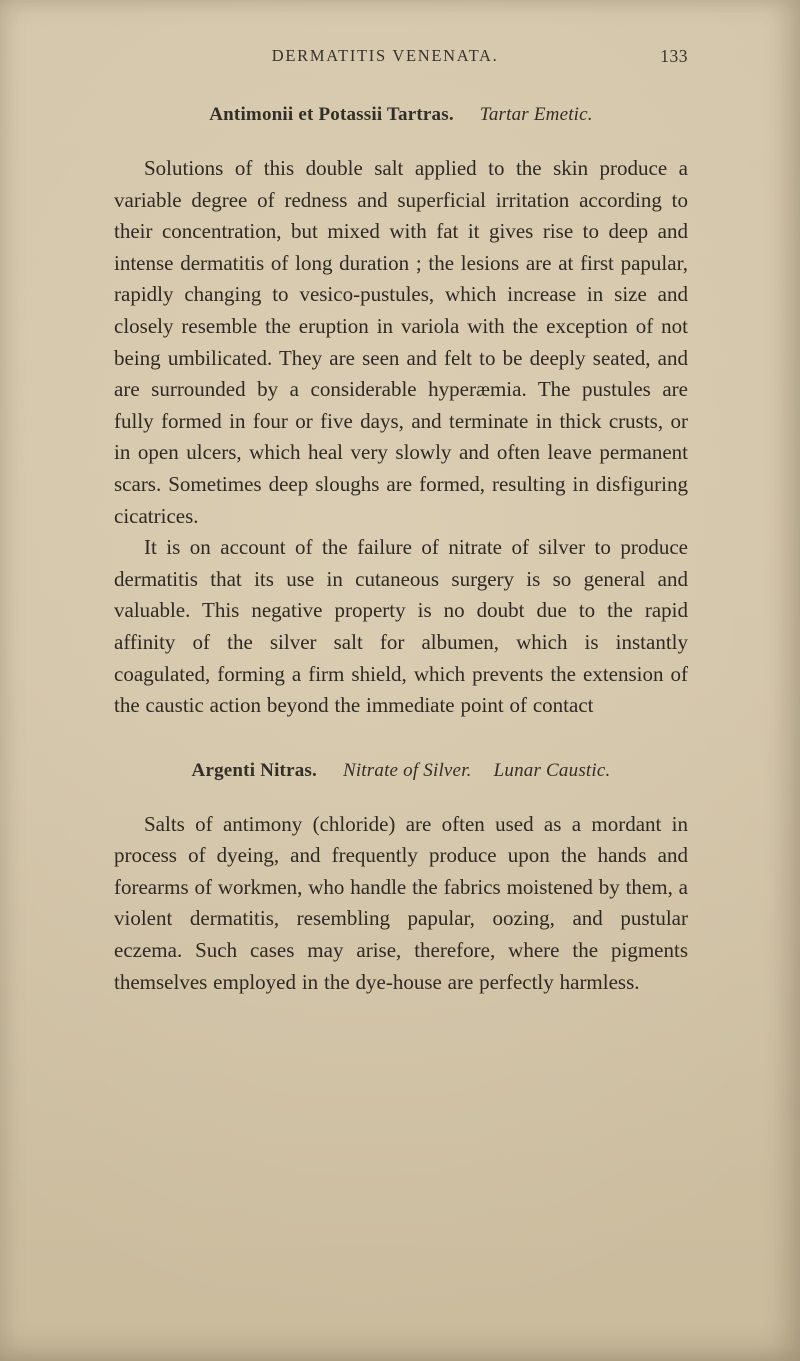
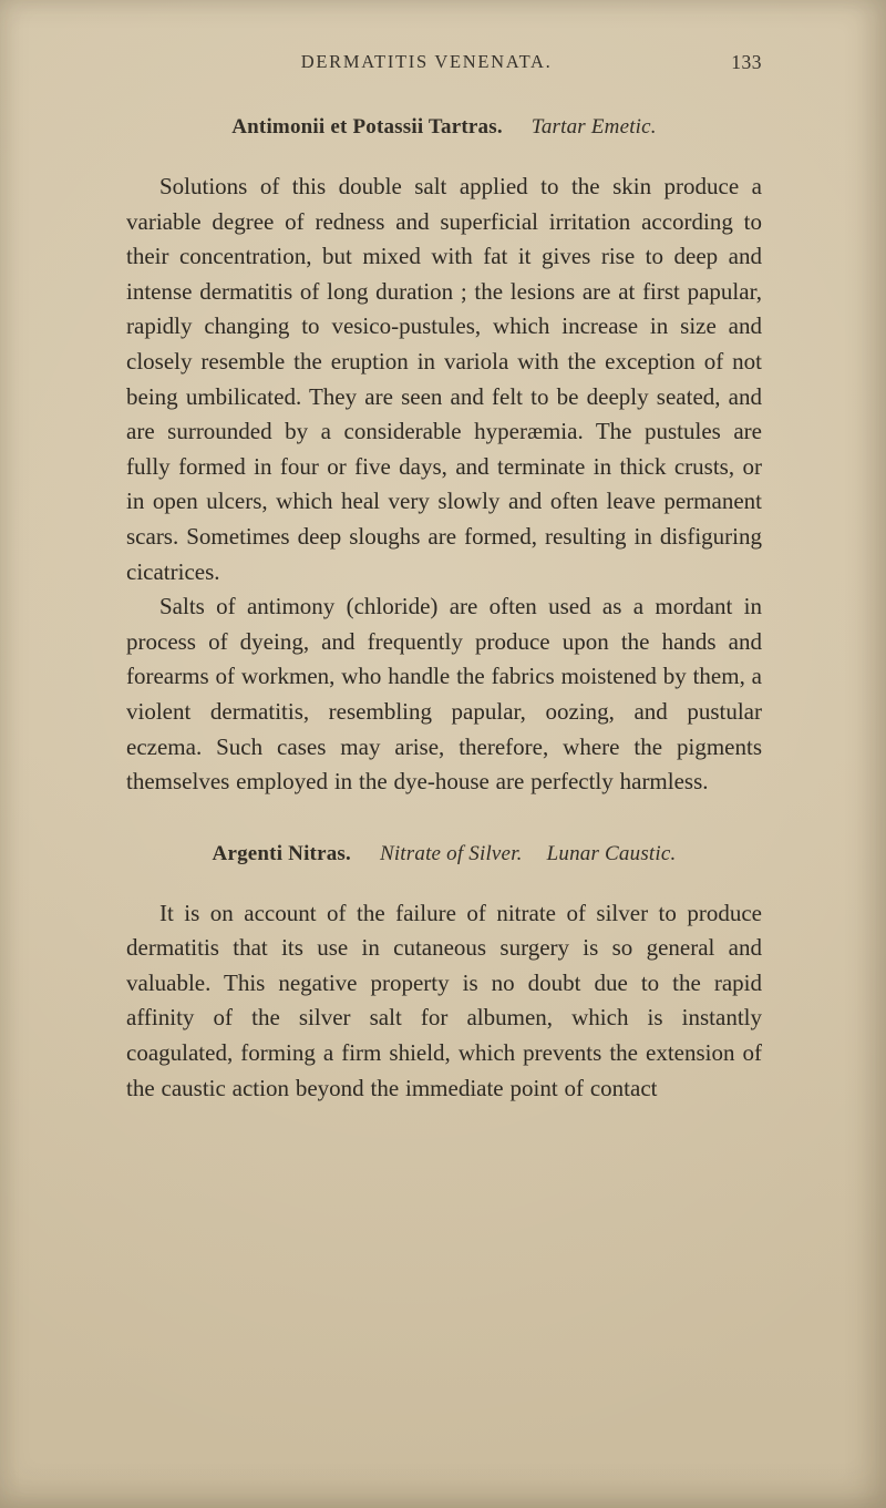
  DERMATITIS VENENATA.
  133
  Antimonii et Potassii Tartras. Tartar Emetic.
  Solutions of this double salt applied to the skin produce a variable degree of redness and superficial irritation according to their concentration, but mixed with fat it gives rise to deep and intense dermatitis of long duration ; the lesions are at first papular, rapidly changing to vesico-pustules, which increase in size and closely resemble the eruption in variola with the exception of not being umbilicated. They are seen and felt to be deeply seated, and are surrounded by a considerable hyperæmia. The pustules are fully formed in four or five days, and terminate in thick crusts, or in open ulcers, which heal very slowly and often leave permanent scars. Sometimes deep sloughs are formed, resulting in disfiguring cicatrices.
- It is on account of the failure of nitrate of silver to produce dermatitis that its use in cutaneous surgery is so general and valuable. This negative property is no doubt due to the rapid affinity of the silver salt for albumen, which is instantly coagulated, forming a firm shield, which prevents the extension of the caustic action beyond the immediate point of contact
+ Salts of antimony (chloride) are often used as a mordant in process of dyeing, and frequently produce upon the hands and forearms of workmen, who handle the fabrics moistened by them, a violent dermatitis, resembling papular, oozing, and pustular eczema. Such cases may arise, therefore, where the pigments themselves employed in the dye-house are perfectly harmless.
  Argenti Nitras. Nitrate of Silver. Lunar Caustic.
- Salts of antimony (chloride) are often used as a mordant in process of dyeing, and frequently produce upon the hands and forearms of workmen, who handle the fabrics moistened by them, a violent dermatitis, resembling papular, oozing, and pustular eczema. Such cases may arise, therefore, where the pigments themselves employed in the dye-house are perfectly harmless.
+ It is on account of the failure of nitrate of silver to produce dermatitis that its use in cutaneous surgery is so general and valuable. This negative property is no doubt due to the rapid affinity of the silver salt for albumen, which is instantly coagulated, forming a firm shield, which prevents the extension of the caustic action beyond the immediate point of contact
